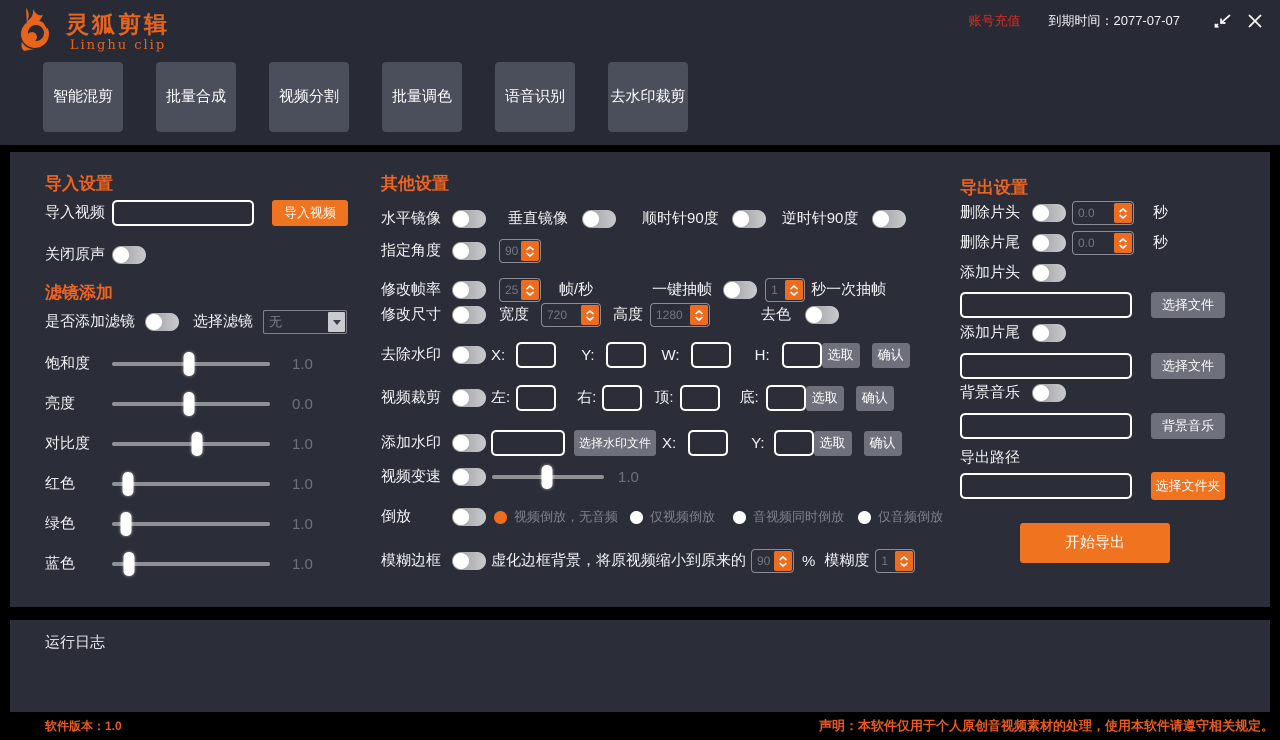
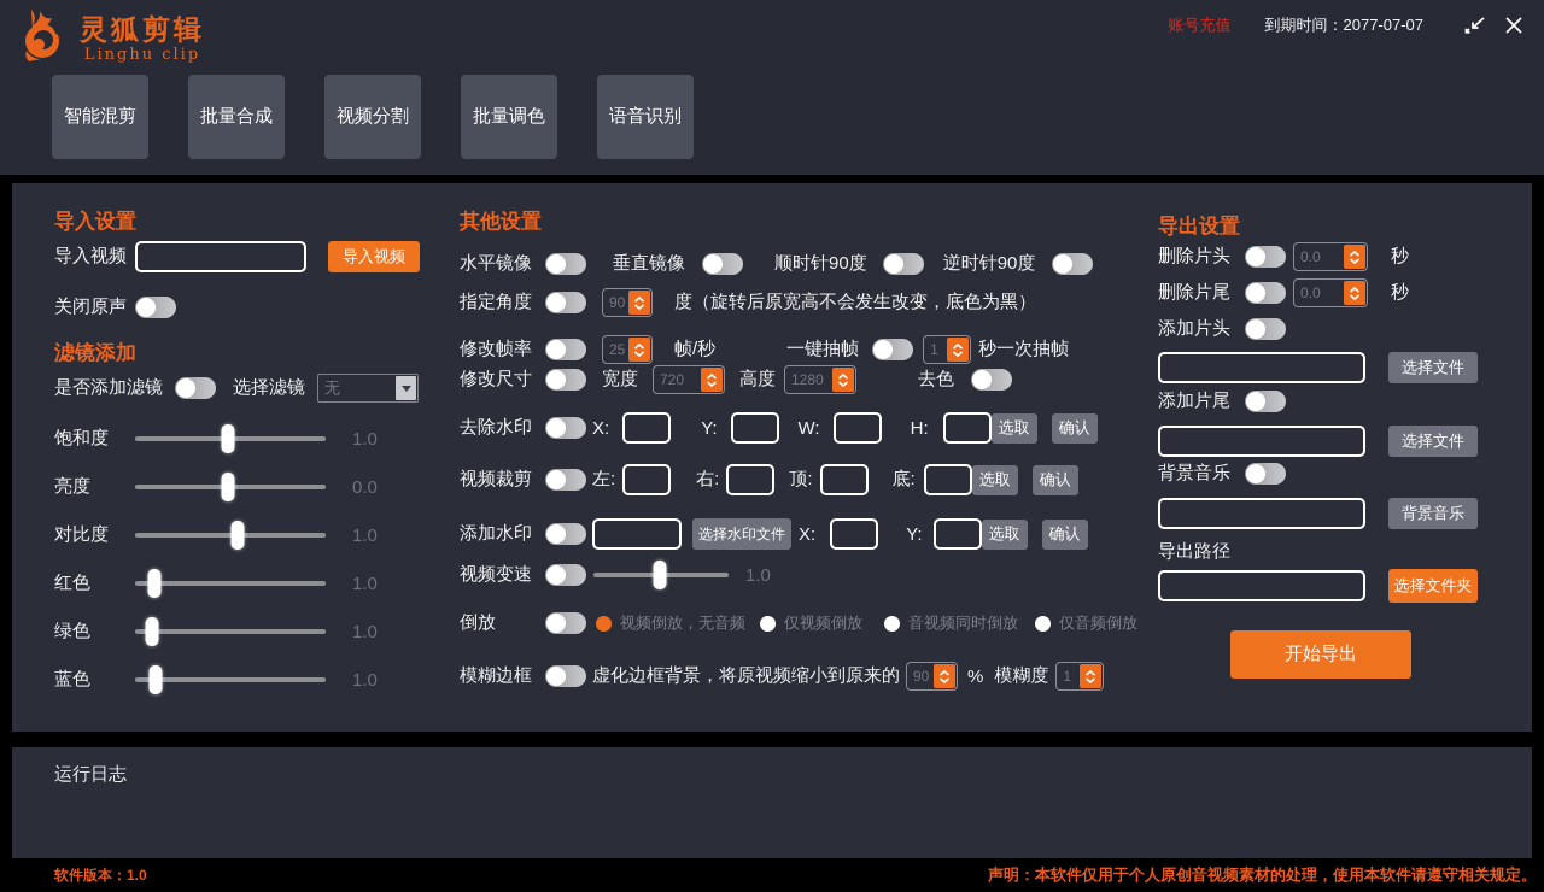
  灵狐剪辑
  Linghu clip
  账号充值
  到期时间：2077-07-07
  智能混剪
  批量合成
  视频分割
  批量调色
  语音识别
- 去水印裁剪
  导入设置
  导入视频
  导入视频
  关闭原声
  滤镜添加
  是否添加滤镜
  选择滤镜
  无
  饱和度
  1.0
  亮度
  0.0
  对比度
  1.0
  红色
  1.0
  绿色
  1.0
  蓝色
  1.0
  其他设置
  水平镜像
  垂直镜像
  顺时针90度
  逆时针90度
  指定角度
  90
+ 度（旋转后原宽高不会发生改变，底色为黑）
  修改帧率
  25
  帧/秒
  一键抽帧
  1
  秒一次抽帧
  修改尺寸
  宽度
  720
  高度
  1280
  去色
  去除水印
  X:
  Y:
  W:
  H:
  选取
  确认
  视频裁剪
  左:
  右:
  顶:
  底:
  选取
  确认
  添加水印
  选择水印文件
  X:
  Y:
  选取
  确认
  视频变速
  1.0
  倒放
  视频倒放，无音频
  仅视频倒放
  音视频同时倒放
  仅音频倒放
  模糊边框
  虚化边框背景，将原视频缩小到原来的
  90
  %
  模糊度
  1
  导出设置
  删除片头
  0.0
  秒
  删除片尾
  0.0
  秒
  添加片头
  选择文件
  添加片尾
  选择文件
  背景音乐
  背景音乐
  导出路径
  选择文件夹
  开始导出
  运行日志
  软件版本：1.0
  声明：本软件仅用于个人原创音视频素材的处理，使用本软件请遵守相关规定。
